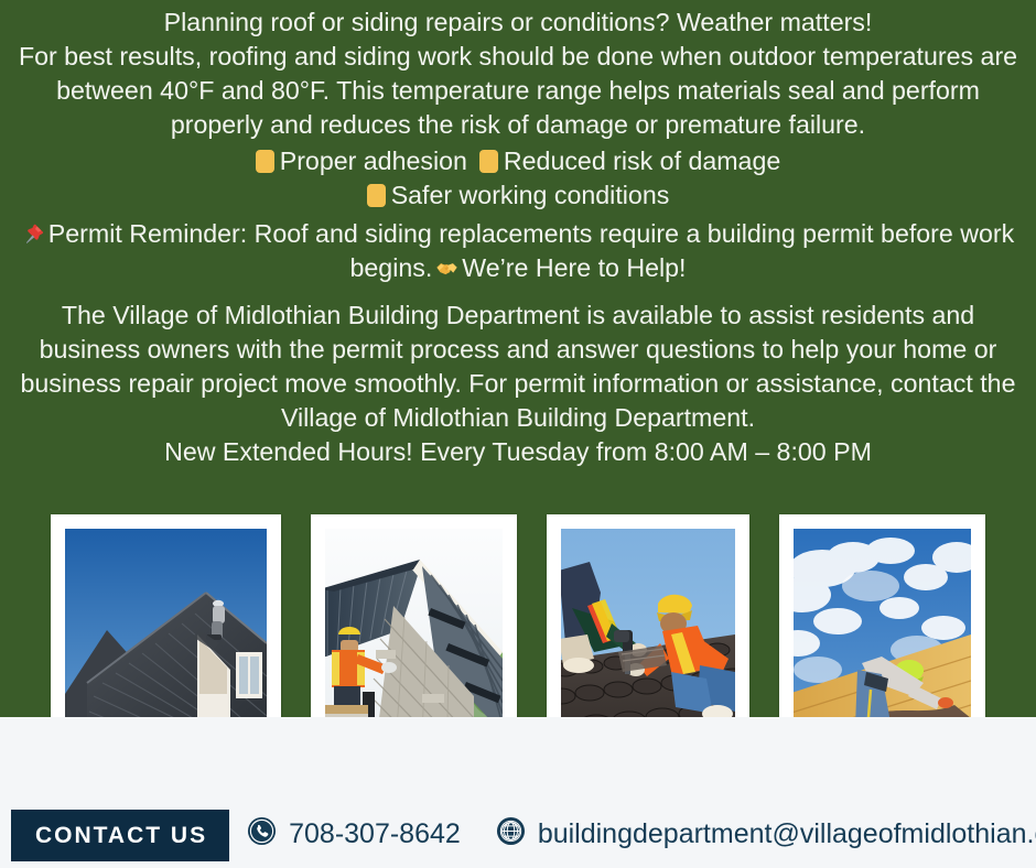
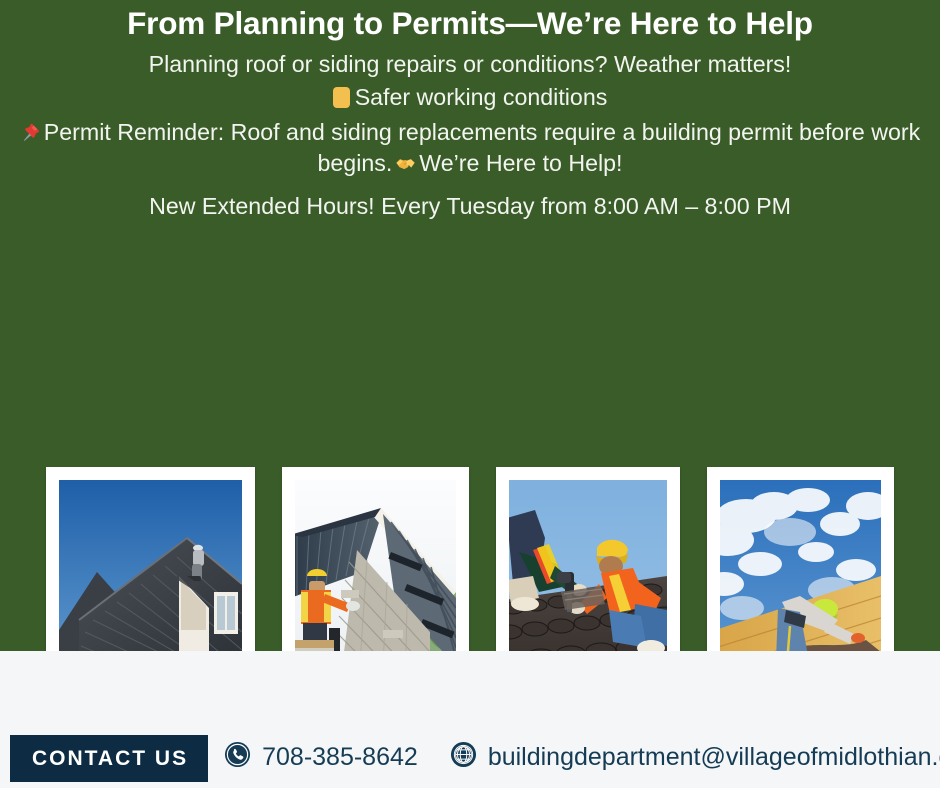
+ From Planning to Permits—We’re Here to Help
  Planning roof or siding repairs or conditions? Weather matters!
- For best results, roofing and siding work should be done when outdoor temperatures are between 40°F and 80°F. This temperature range helps materials seal and perform properly and reduces the risk of damage or premature failure.
- Proper adhesion Reduced risk of damage
  Safer working conditions
  Permit Reminder: Roof and siding replacements require a building permit before work begins. We’re Here to Help!
- The Village of Midlothian Building Department is available to assist residents and business owners with the permit process and answer questions to help your home or business repair project move smoothly. For permit information or assistance, contact the Village of Midlothian Building Department.
  New Extended Hours! Every Tuesday from 8:00 AM – 8:00 PM
  CONTACT US
- 708-307-8642
+ 708-385-8642
  buildingdepartment@villageofmidlothian.
